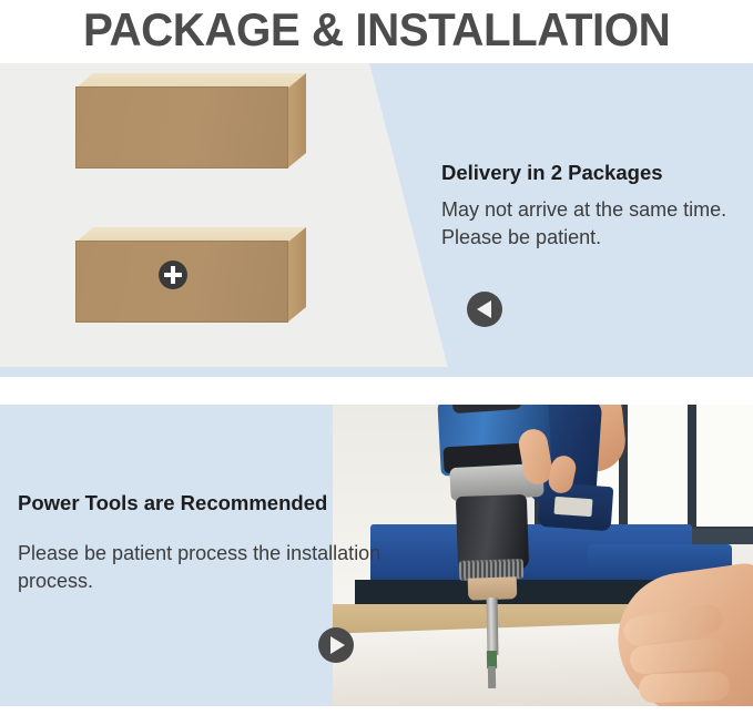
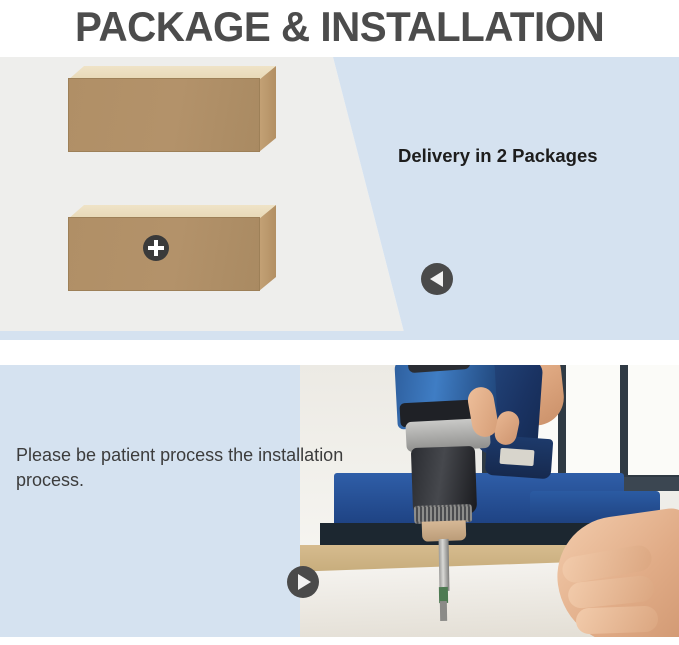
  PACKAGE & INSTALLATION
  Delivery in 2 Packages
- May not arrive at the same time. Please be patient.
- Power Tools are Recommended
  Please be patient process the installation process.
